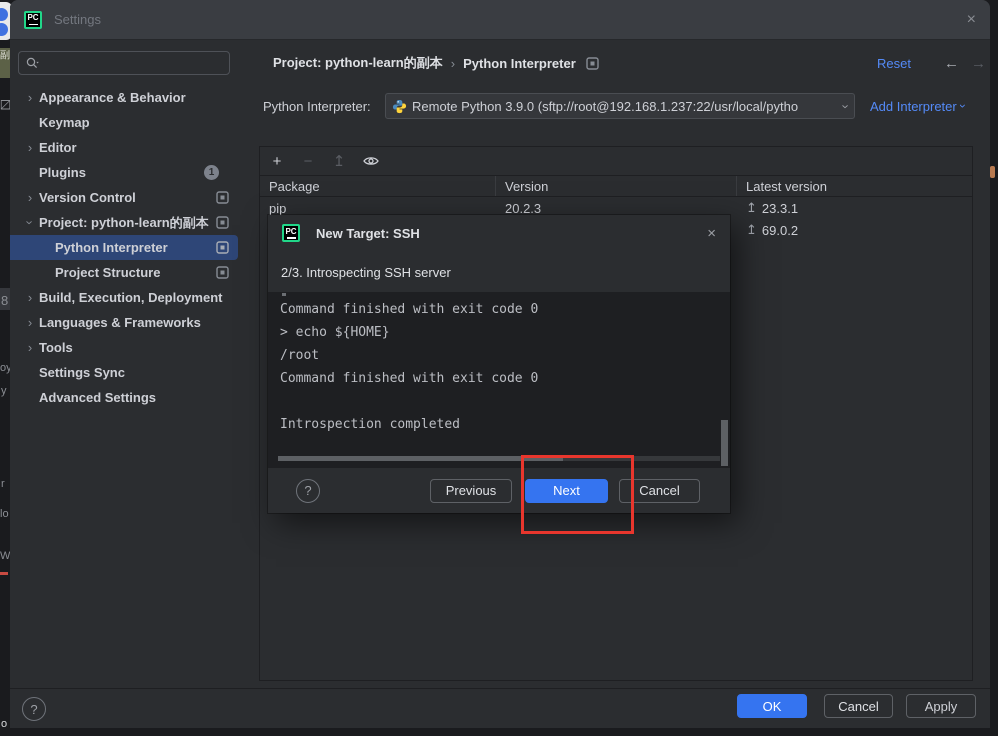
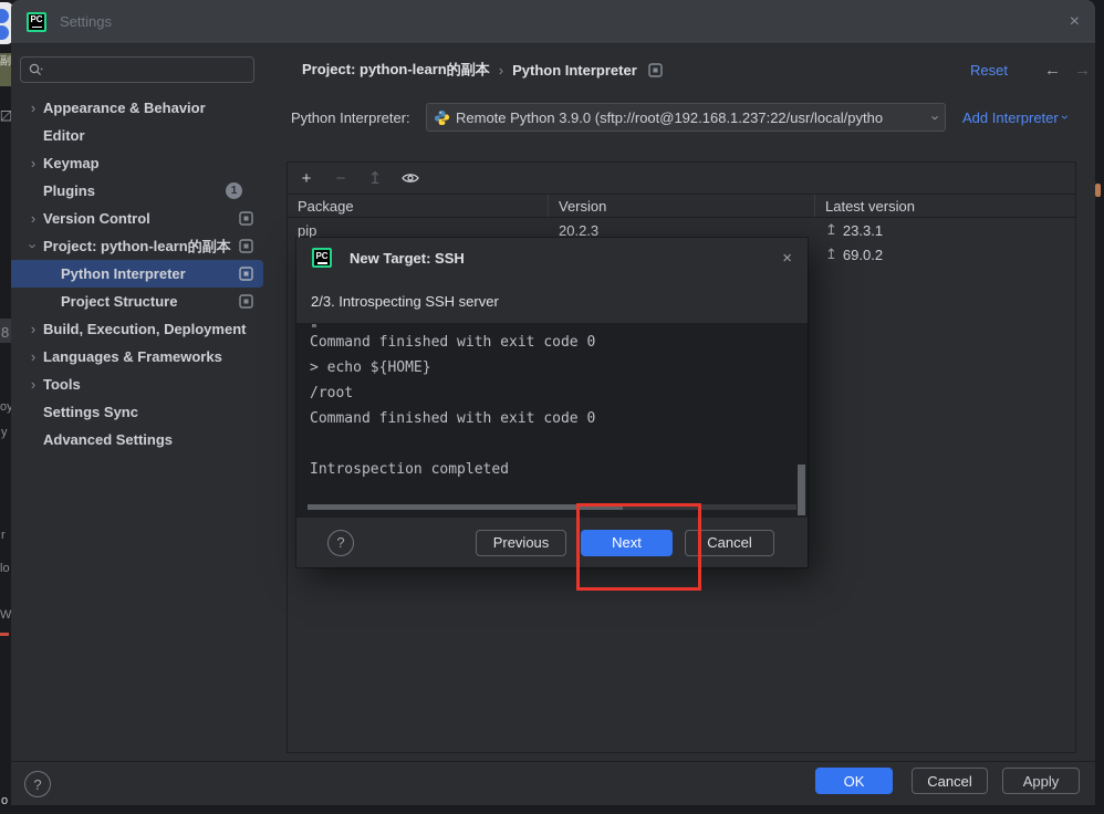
  副
  〼
  8
  oy
  y
  r
  lo
  W
  o
  PC
  Settings
  ×
  ›
  Appearance & Behavior
- Keymap
+ Editor
  ›
- Editor
+ Keymap
  Plugins
  1
  ›
  Version Control
  Project: python-learn的副本
  Python Interpreter
  Project Structure
  ›
  Build, Execution, Deployment
  ›
  Languages & Frameworks
  ›
  Tools
  Settings Sync
  Advanced Settings
  Project: python-learn的副本
  ›
  Python Interpreter
  Reset
  ←
  →
  Python Interpreter:
  Remote Python 3.9.0 (sftp://root@192.168.1.237:22/usr/local/pytho
  Add Interpreter
  +
  −
  ↥
  Package
  Version
  Latest version
  pip
  20.2.3
  ↥
  23.3.1
  ↥
  69.0.2
  ?
  OK
  Cancel
  Apply
  PC
  New Target: SSH
  ×
  2/3. Introspecting SSH server
  Command finished with exit code 0
  > echo ${HOME}
  /root
  Command finished with exit code 0
  Introspection completed
  ?
  Previous
  Next
  Cancel
